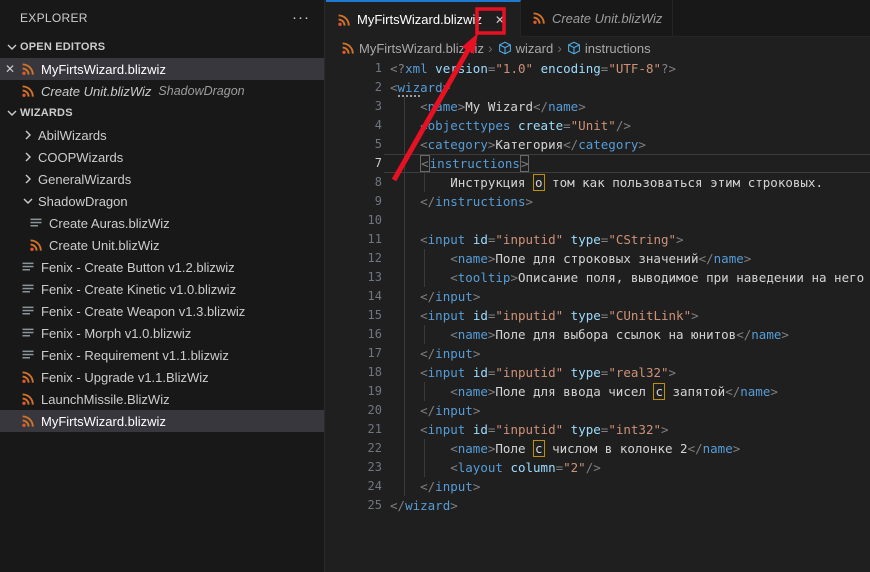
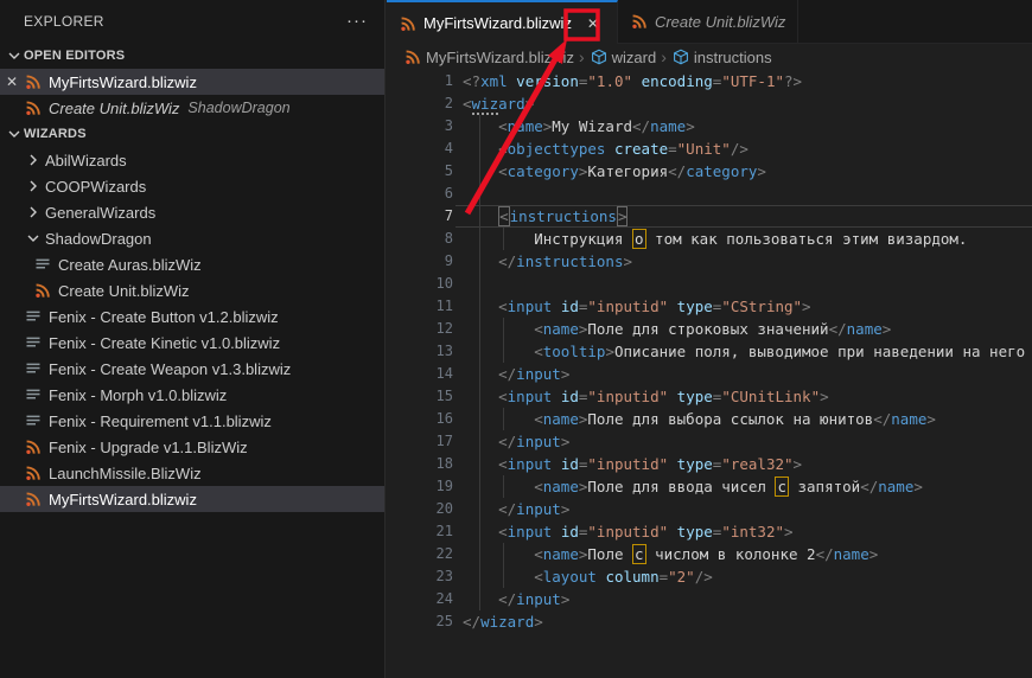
  EXPLORER
  ···
  OPEN EDITORS
  ✕
  MyFirtsWizard.blizwiz
  Create Unit.blizWiz
  ShadowDragon
  WIZARDS
  AbilWizards
  COOPWizards
  GeneralWizards
  ShadowDragon
  Create Auras.blizWiz
  Create Unit.blizWiz
  Fenix - Create Button v1.2.blizwiz
  Fenix - Create Kinetic v1.0.blizwiz
  Fenix - Create Weapon v1.3.blizwiz
  Fenix - Morph v1.0.blizwiz
  Fenix - Requirement v1.1.blizwiz
  Fenix - Upgrade v1.1.BlizWiz
  LaunchMissile.BlizWiz
  MyFirtsWizard.blizwiz
  MyFirtsWizard.blizwi
  ✕
  Create Unit.blizWiz
  MyFirtsWizard.bliziz
  ›
  wizard
  ›
  instructions
  1
- <?xml version="1.0" encoding="UTF-8"?>
+ <?xml version="1.0" encoding="UTF-1"?>
  2
  <wizard
  3
  <name>My Wizard</name>
  4
  objecttypes create="Unit"/>
  5
  <category>Категория</category>
+ 6
  7
  <instructions>
  8
- Инструкция о том как пользоваться этим строковых.
+ Инструкция о том как пользоваться этим визардом.
  9
  </instructions>
  10
  11
  <input id="inputid" type="CString">
  12
  <name>Поле для строковых значений</name>
  13
  <tooltip>Описание поля, выводимое при наведении на него
  14
  </input>
  15
  <input id="inputid" type="CUnitLink">
  16
  <name>Поле для выбора ссылок на юнитов</name>
  17
  </input>
  18
  <input id="inputid" type="real32">
  19
  <name>Поле для ввода чисел с запятой</name>
  20
  </input>
  21
  <input id="inputid" type="int32">
  22
  <name>Поле с числом в колонке 2</name>
  23
  <layout column="2"/>
  24
  </input>
  25
  </wizard>
